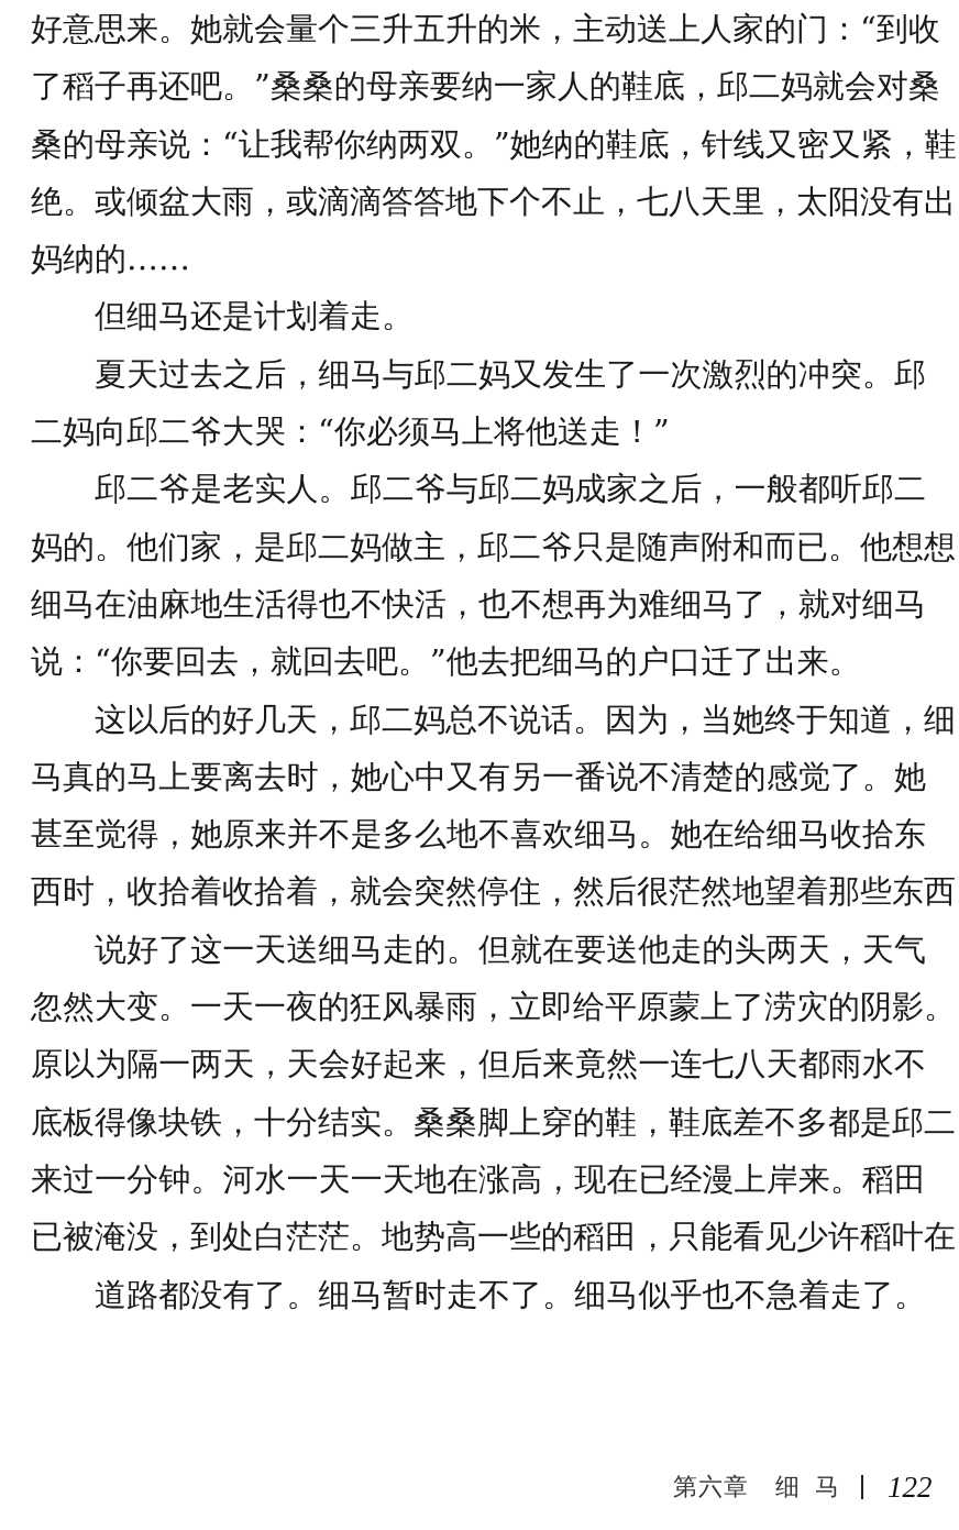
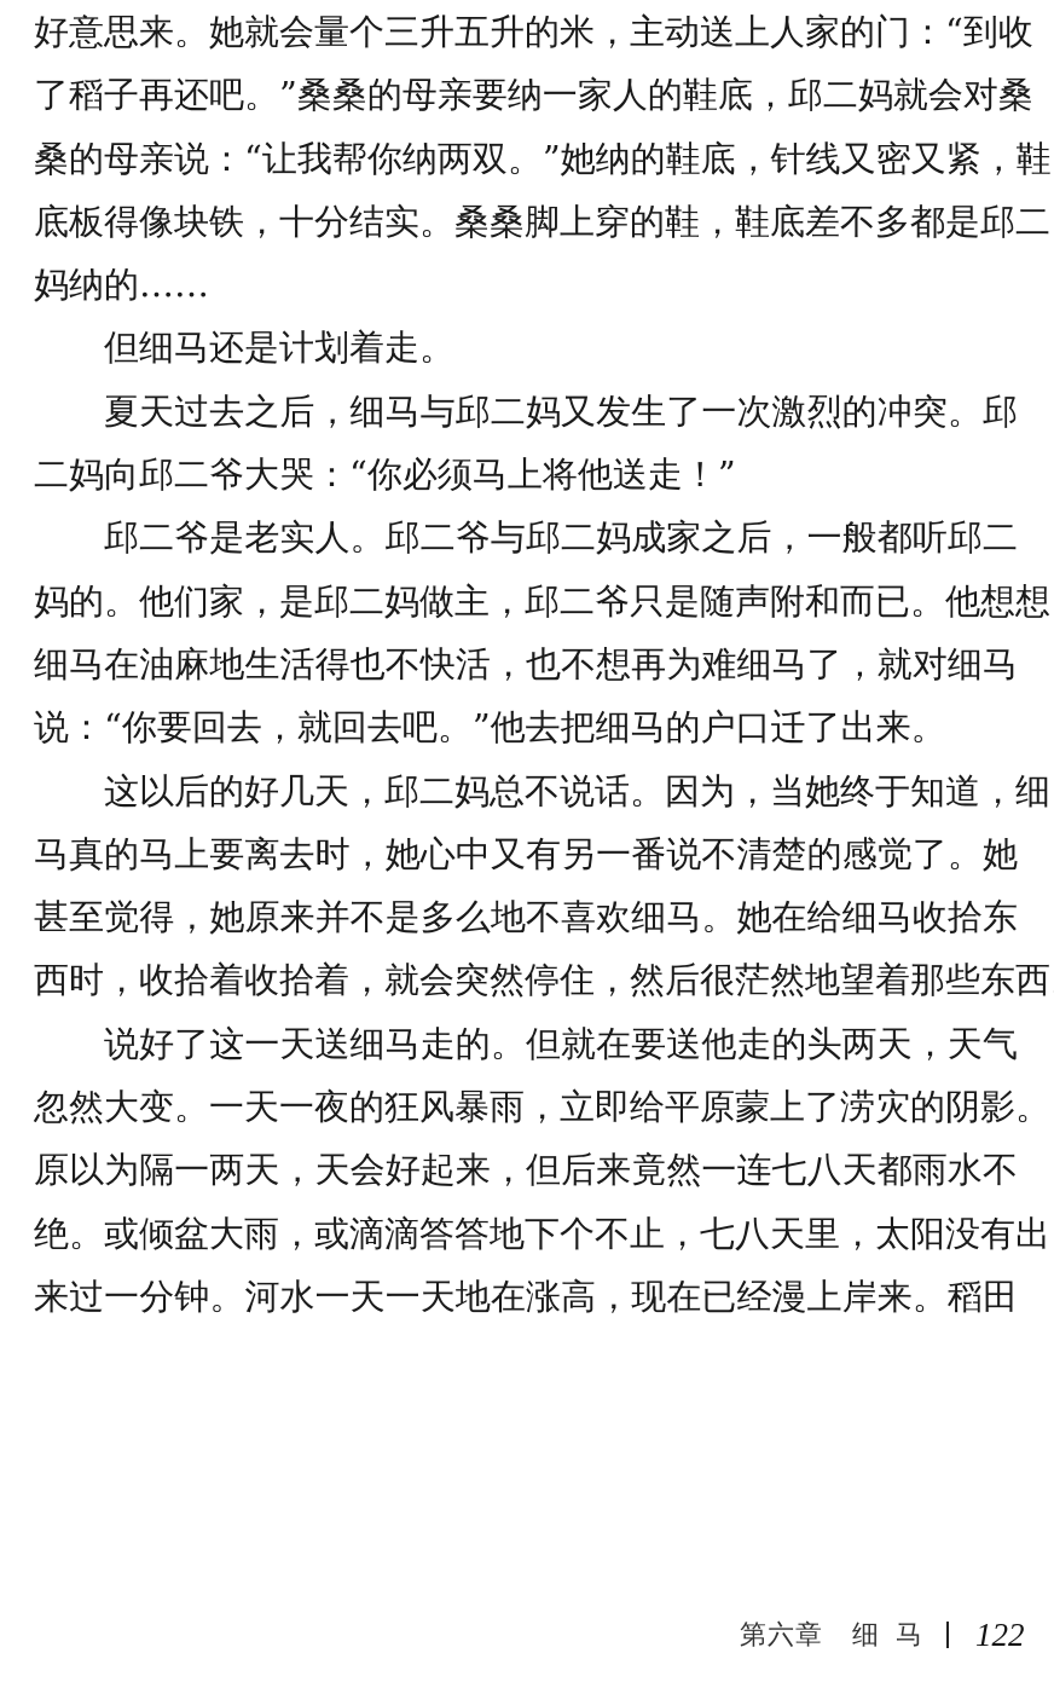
  好意思来。她就会量个三升五升的米，主动送上人家的门：“到收
  了稻子再还吧。”桑桑的母亲要纳一家人的鞋底，邱二妈就会对桑
  桑的母亲说：“让我帮你纳两双。”她纳的鞋底，针线又密又紧，鞋
- 绝。或倾盆大雨，或滴滴答答地下个不止，七八天里，太阳没有出
+ 底板得像块铁，十分结实。桑桑脚上穿的鞋，鞋底差不多都是邱二
  妈纳的……
  但细马还是计划着走。
  夏天过去之后，细马与邱二妈又发生了一次激烈的冲突。邱
  二妈向邱二爷大哭：“你必须马上将他送走！”
  邱二爷是老实人。邱二爷与邱二妈成家之后，一般都听邱二
  妈的。他们家，是邱二妈做主，邱二爷只是随声附和而已。他想想
  细马在油麻地生活得也不快活，也不想再为难细马了，就对细马
  说：“你要回去，就回去吧。”他去把细马的户口迁了出来。
  这以后的好几天，邱二妈总不说话。因为，当她终于知道，细
  马真的马上要离去时，她心中又有另一番说不清楚的感觉了。她
  甚至觉得，她原来并不是多么地不喜欢细马。她在给细马收拾东
  西时，收拾着收拾着，就会突然停住，然后很茫然地望着那些东西
  说好了这一天送细马走的。但就在要送他走的头两天，天气
  忽然大变。一天一夜的狂风暴雨，立即给平原蒙上了涝灾的阴影。
  原以为隔一两天，天会好起来，但后来竟然一连七八天都雨水不
- 底板得像块铁，十分结实。桑桑脚上穿的鞋，鞋底差不多都是邱二
+ 绝。或倾盆大雨，或滴滴答答地下个不止，七八天里，太阳没有出
  来过一分钟。河水一天一天地在涨高，现在已经漫上岸来。稻田
- 已被淹没，到处白茫茫。地势高一些的稻田，只能看见少许稻叶在
- 道路都没有了。细马暂时走不了。细马似乎也不急着走了。
  第六章
  细马
  122
